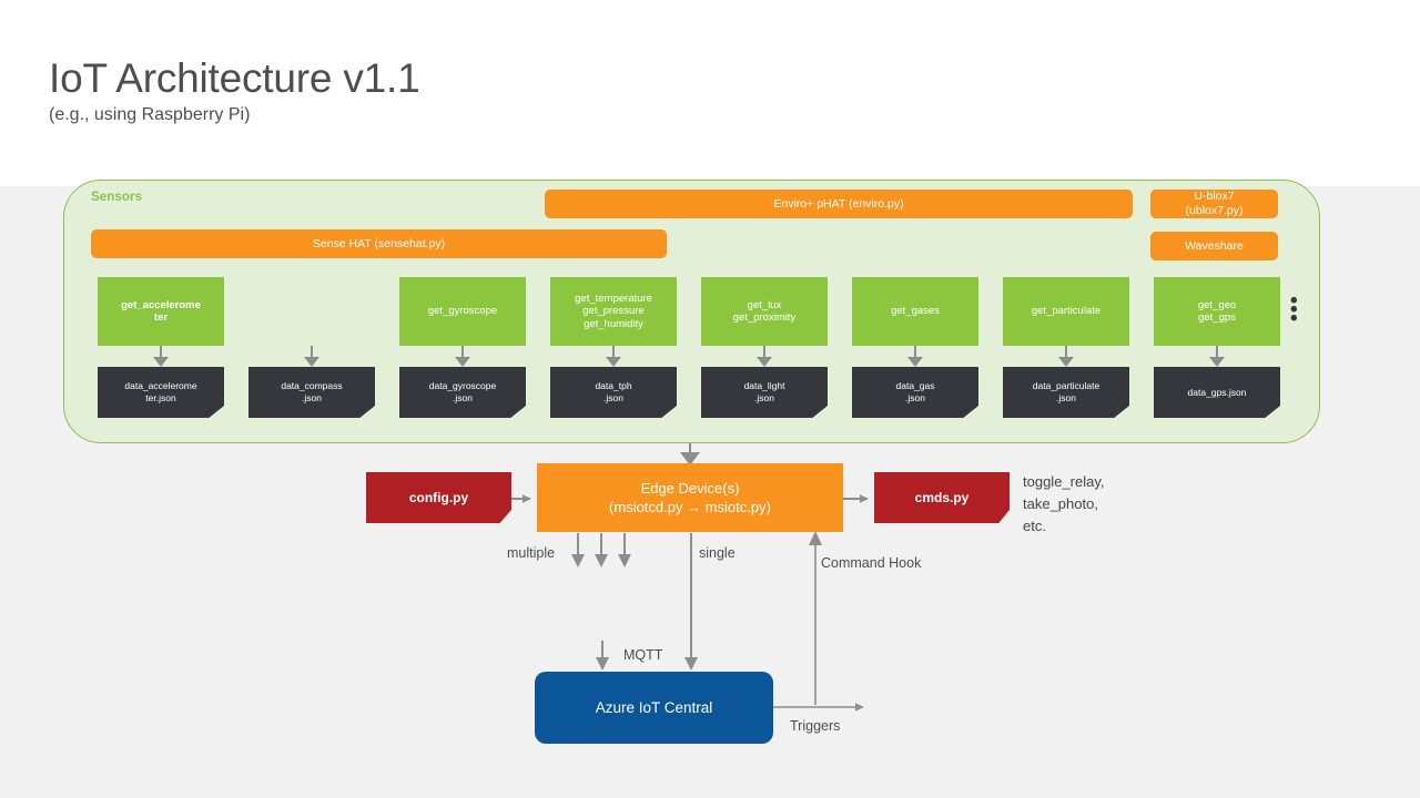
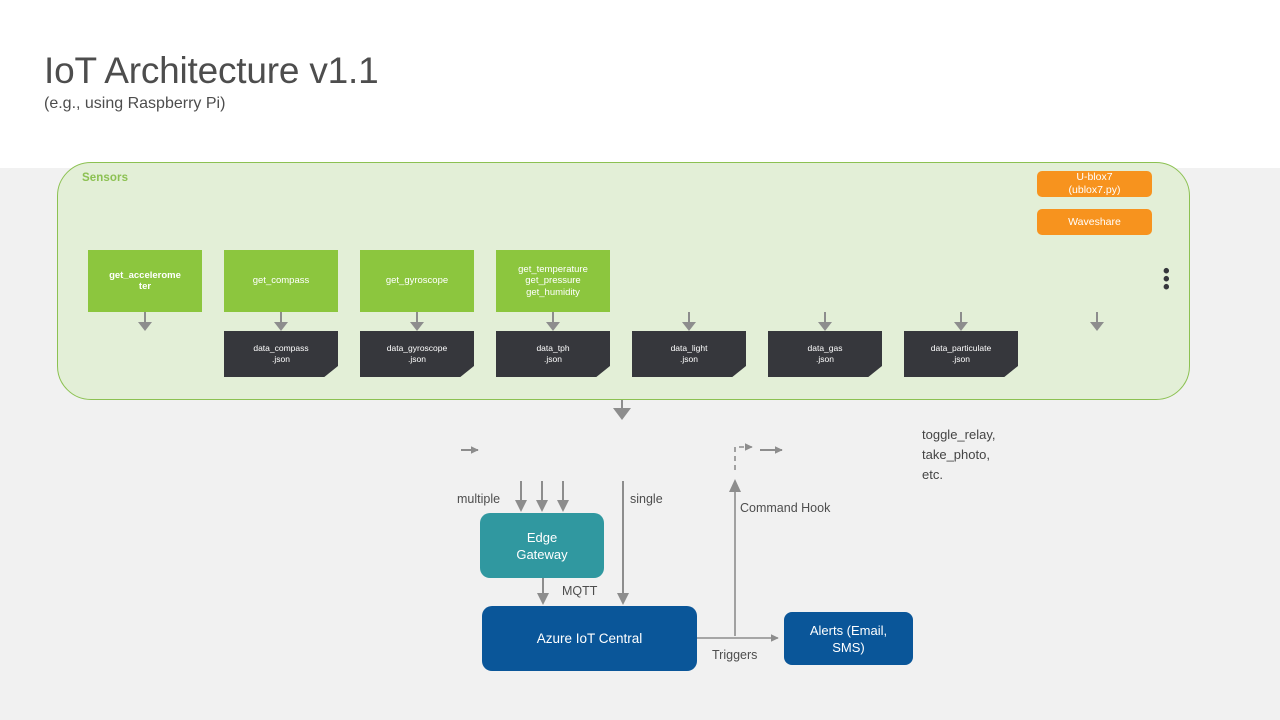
  IoT Architecture v1.1
  (e.g., using Raspberry Pi)
  Sensors
- Sense HAT (sensehat.py)
- Enviro+ pHAT (enviro.py)
  U-blox7
  (ublox7.py)
  Waveshare
  get_accelerome
  ter
+ get_compass
  get_gyroscope
  get_temperature
  get_pressure
  get_humidity
- get_lux
- get_proximity
- get_gases
- get_particulate
- get_geo
- get_gps
- data_accelerome
- ter.json
  data_compass
  .json
  data_gyroscope
  .json
  data_tph
  .json
  data_light
  .json
  data_gas
  .json
  data_particulate
  .json
- data_gps.json
  •
  •
  •
- config.py
- Edge Device(s)
- (msiotcd.py → msiotc.py)
- cmds.py
  toggle_relay,
  take_photo,
  etc.
+ Edge
+ Gateway
  Azure IoT Central
+ Alerts (Email,
+ SMS)
  multiple
  single
  MQTT
  Command Hook
  Triggers
